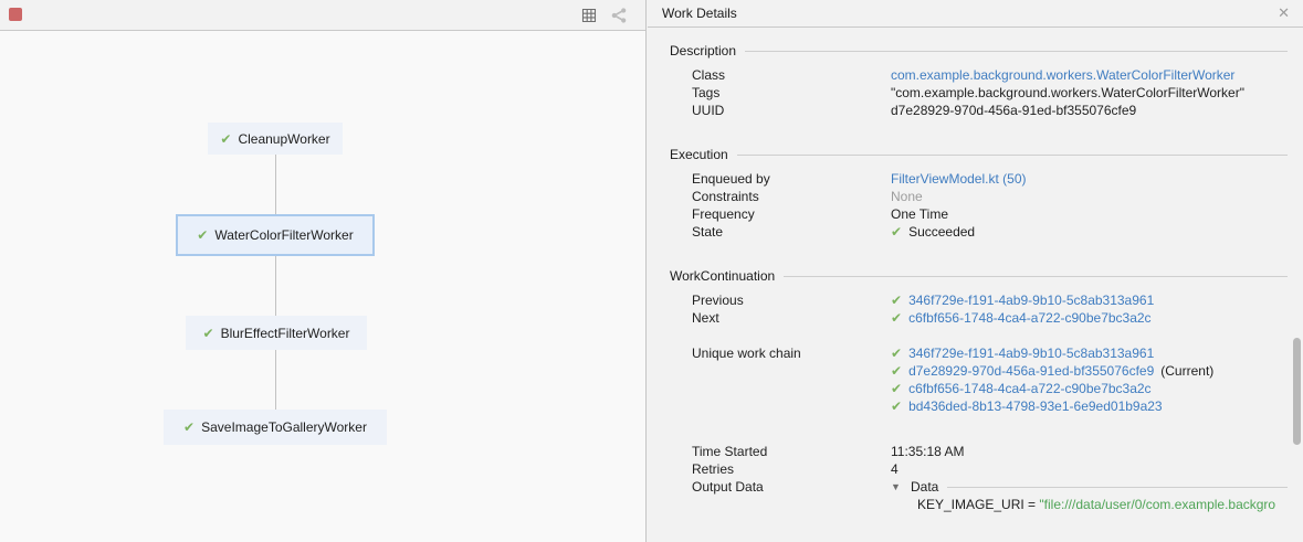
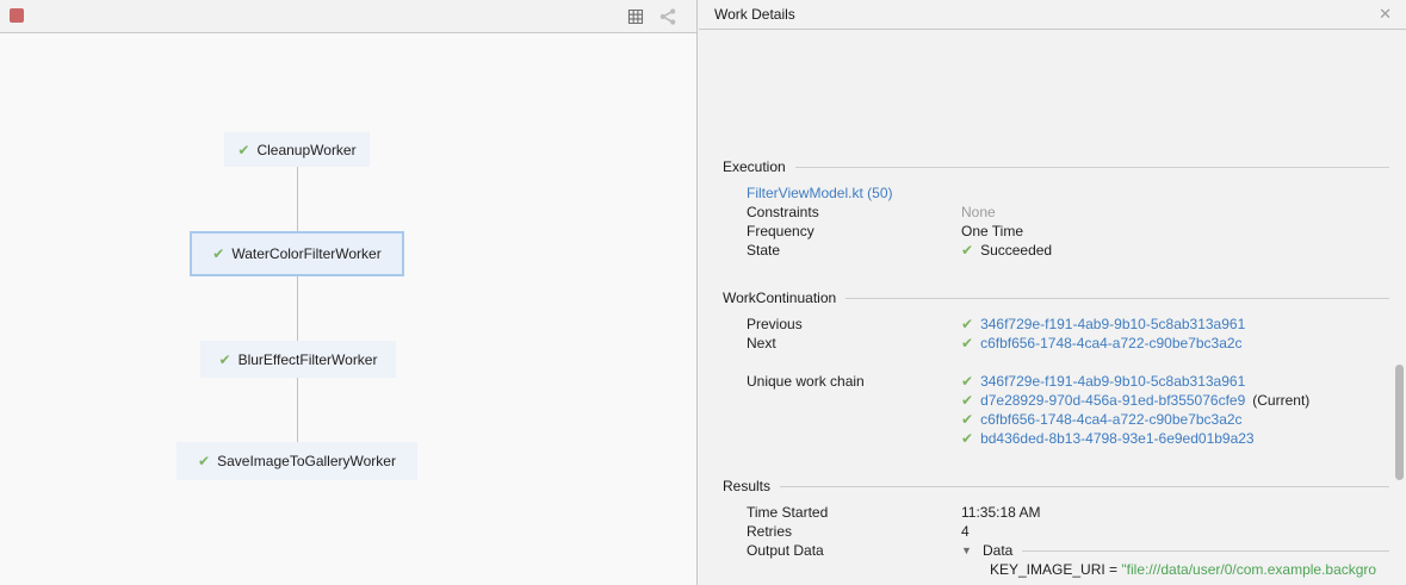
  ✔
  CleanupWorker
  ✔
  WaterColorFilterWorker
  ✔
  BlurEffectFilterWorker
  ✔
  SaveImageToGalleryWorker
  Work Details
  ✕
- Description
- Class
- com.example.background.workers.WaterColorFilterWorker
- Tags
- "com.example.background.workers.WaterColorFilterWorker"
- UUID
- d7e28929-970d-456a-91ed-bf355076cfe9
  Execution
- Enqueued by
  FilterViewModel.kt (50)
  Constraints
  None
  Frequency
  One Time
  State
  ✔ Succeeded
  WorkContinuation
  Previous
  ✔ 346f729e-f191-4ab9-9b10-5c8ab313a961
  Next
  ✔ c6fbf656-1748-4ca4-a722-c90be7bc3a2c
  Unique work chain
  ✔ 346f729e-f191-4ab9-9b10-5c8ab313a961
  ✔ d7e28929-970d-456a-91ed-bf355076cfe9 (Current)
  ✔ c6fbf656-1748-4ca4-a722-c90be7bc3a2c
  ✔ bd436ded-8b13-4798-93e1-6e9ed01b9a23
+ Results
  Time Started
  11:35:18 AM
  Retries
  4
  Output Data
  ▼
  Data
  KEY_IMAGE_URI = "file:///data/user/0/com.example.backgro
